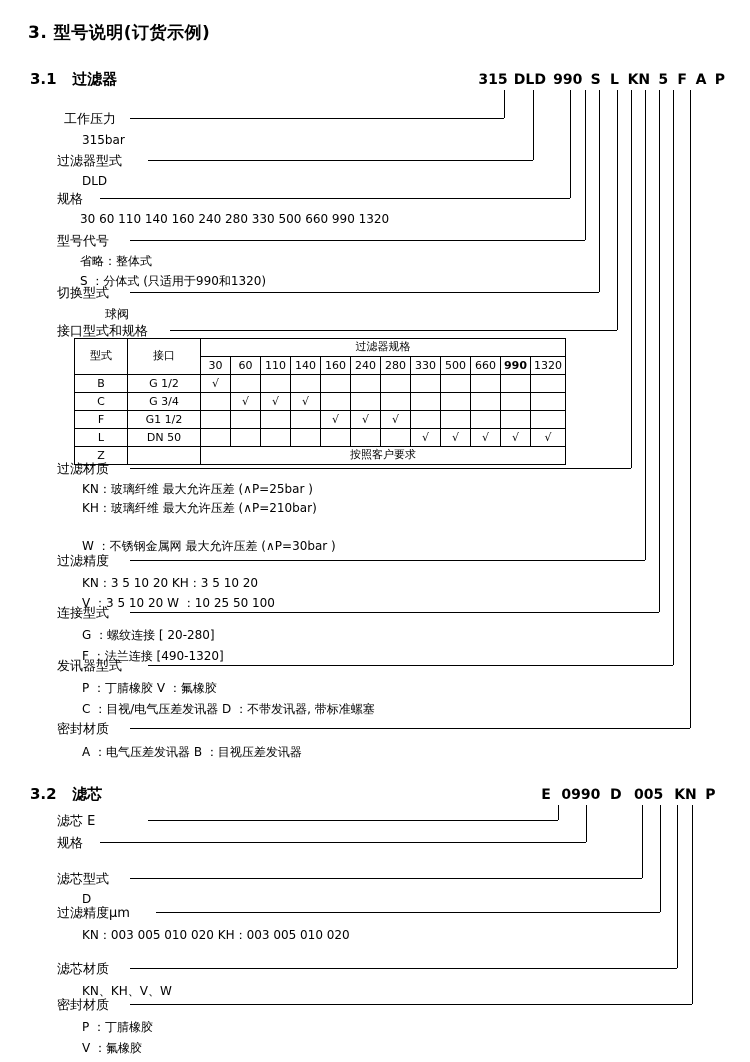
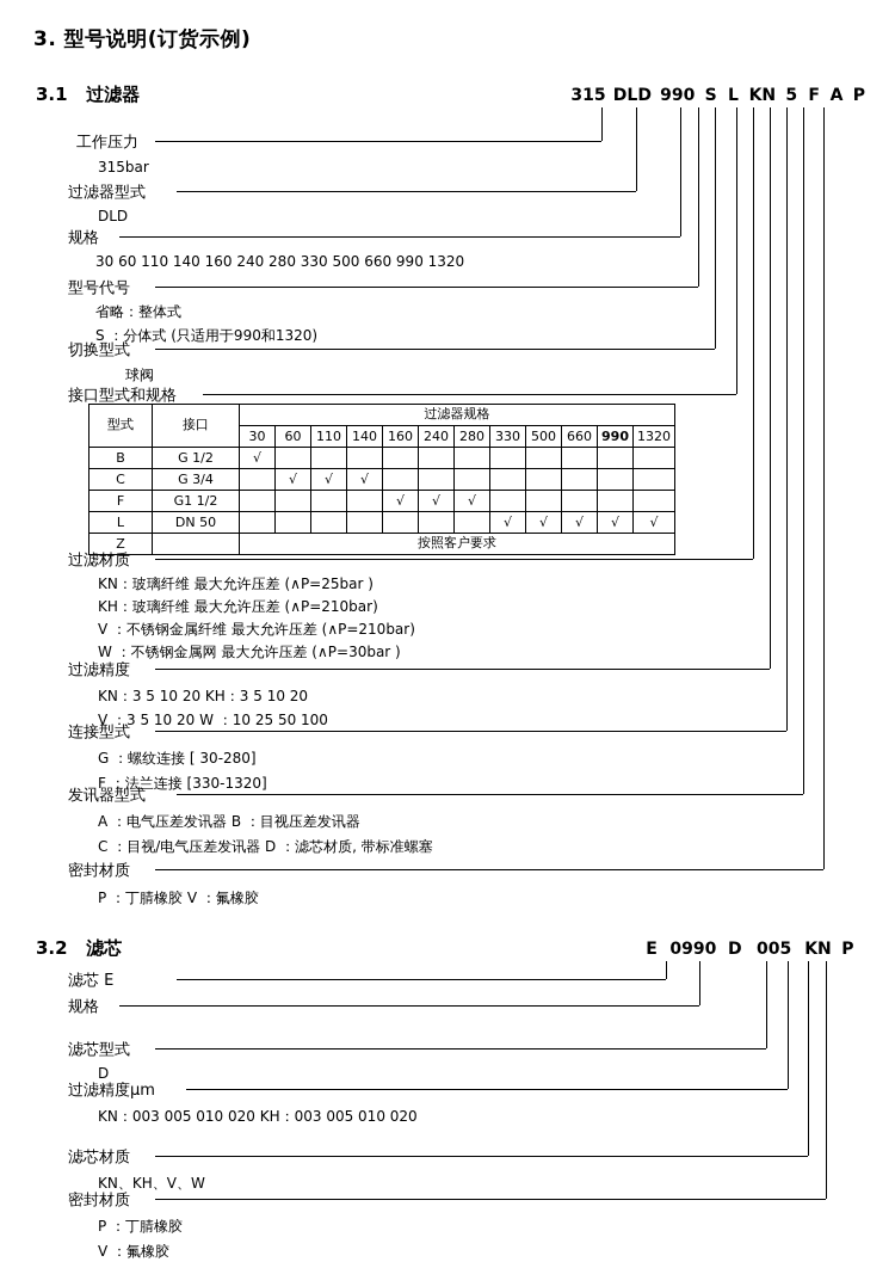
  3. 型号说明(订货示例)
  3.1 过滤器
  315 DLD 990 S L KN 5 F A P
  工作压力
  315bar
  过滤器型式
  DLD
  规格
  30 60 110 140 160 240 280 330 500 660 990 1320
  型号代号
  省略：整体式
  S ：分体式 (只适用于990和1320)
  切换型式
  球阀
  接口型式和规格
  型式	接口	过滤器规格
  30	60	110	140	160	240	280	330	500	660	990	1320
  B	G 1/2	√
  C	G 3/4		√	√	√
  F	G1 1/2					√	√	√
  L	DN 50								√	√	√	√	√
  Z		按照客户要求
  过滤材质
  KN：玻璃纤维 最大允许压差 (∧P=25bar )
  KH：玻璃纤维 最大允许压差 (∧P=210bar)
+ V ：不锈钢金属纤维 最大允许压差 (∧P=210bar)
  W ：不锈钢金属网 最大允许压差 (∧P=30bar )
  过滤精度
  KN：3 5 10 20 KH：3 5 10 20
  V ：3 5 10 20 W ：10 25 50 100
  连接型式
- G ：螺纹连接 [ 20-280]
+ G ：螺纹连接 [ 30-280]
- F ：法兰连接 [490-1320]
+ F ：法兰连接 [330-1320]
  发讯器型式
- P ：丁腈橡胶 V ：氟橡胶
+ A ：电气压差发讯器 B ：目视压差发讯器
- C ：目视/电气压差发讯器 D ：不带发讯器, 带标准螺塞
+ C ：目视/电气压差发讯器 D ：滤芯材质, 带标准螺塞
  密封材质
- A ：电气压差发讯器 B ：目视压差发讯器
+ P ：丁腈橡胶 V ：氟橡胶
  3.2 滤芯
  E 0990 D 005 KN P
  滤芯 E
  规格
  滤芯型式
  D
  过滤精度μm
  KN：003 005 010 020 KH：003 005 010 020
  滤芯材质
  KN、KH、V、W
  密封材质
  P ：丁腈橡胶
  V ：氟橡胶
